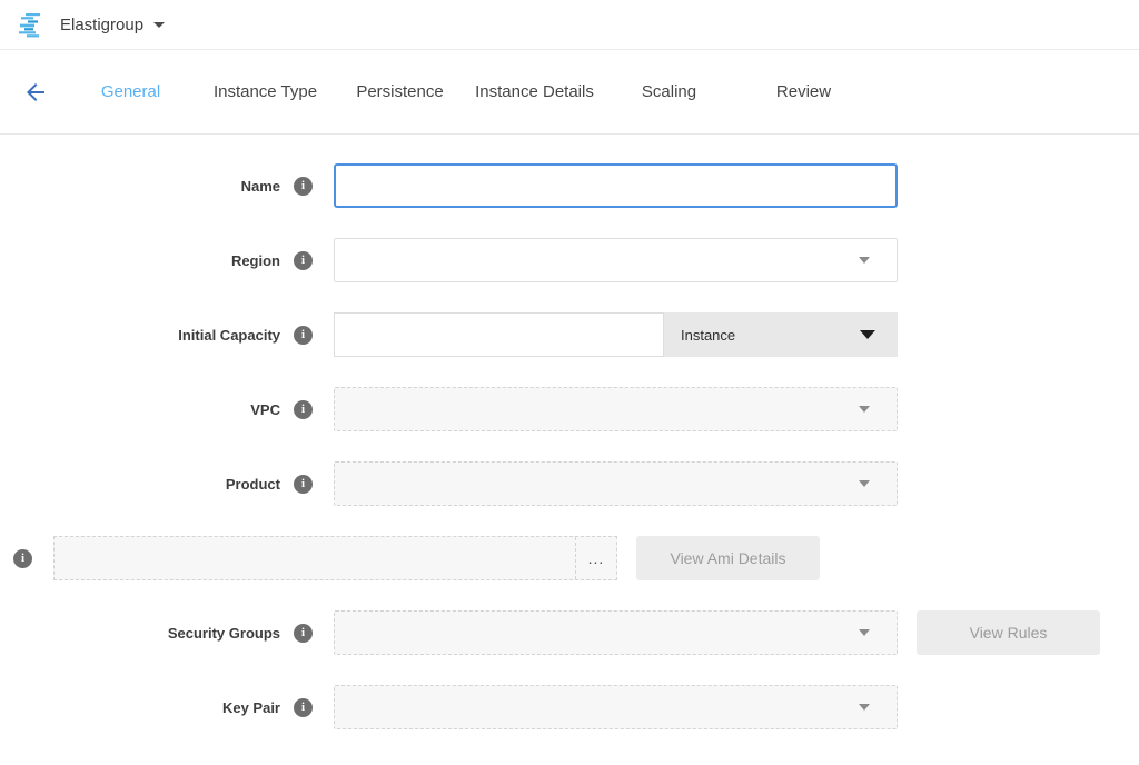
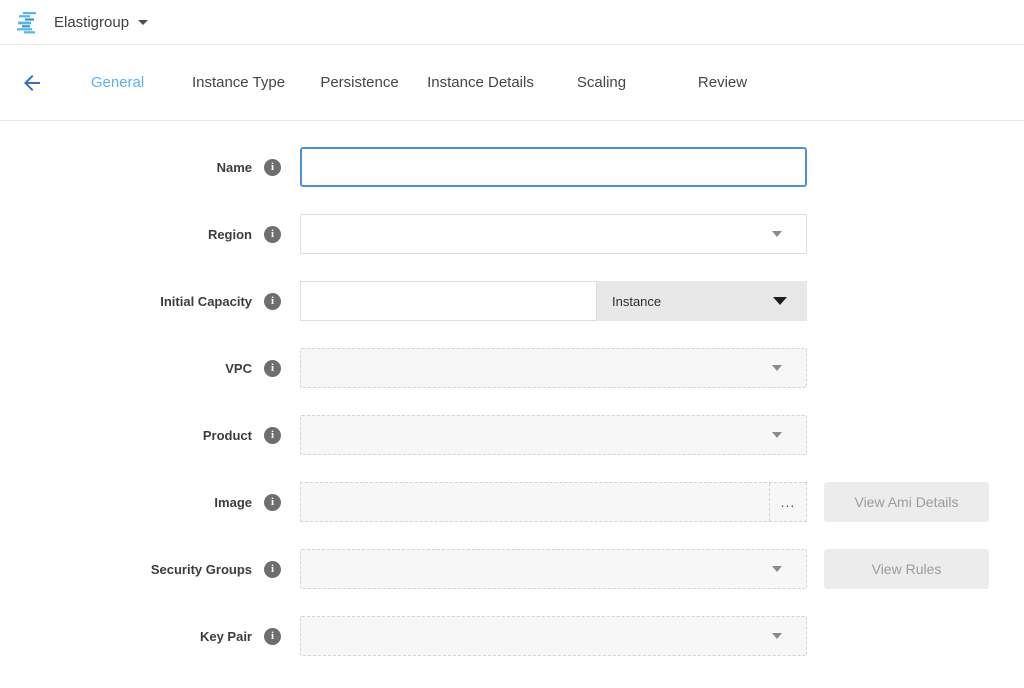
  Elastigroup
  General
  Instance Type
  Persistence
  Instance Details
  Scaling
  Review
  Name
  i
  Region
  i
  Initial Capacity
  i
  Instance
  VPC
  i
  Product
  i
+ Image
  i
  ...
  View Ami Details
  Security Groups
  i
  View Rules
  Key Pair
  i
